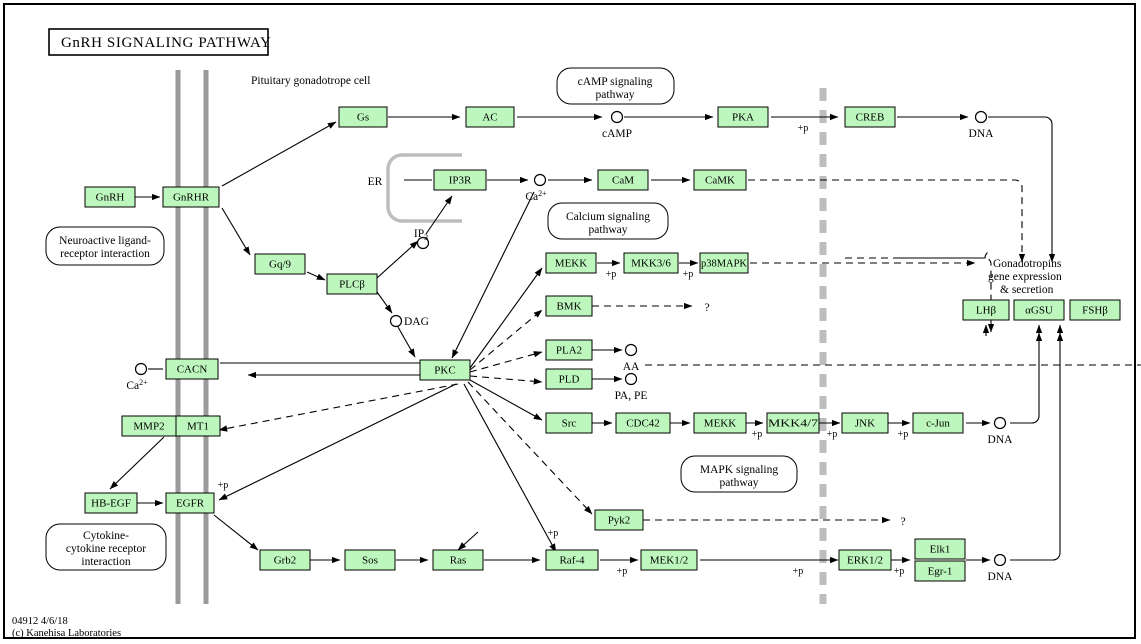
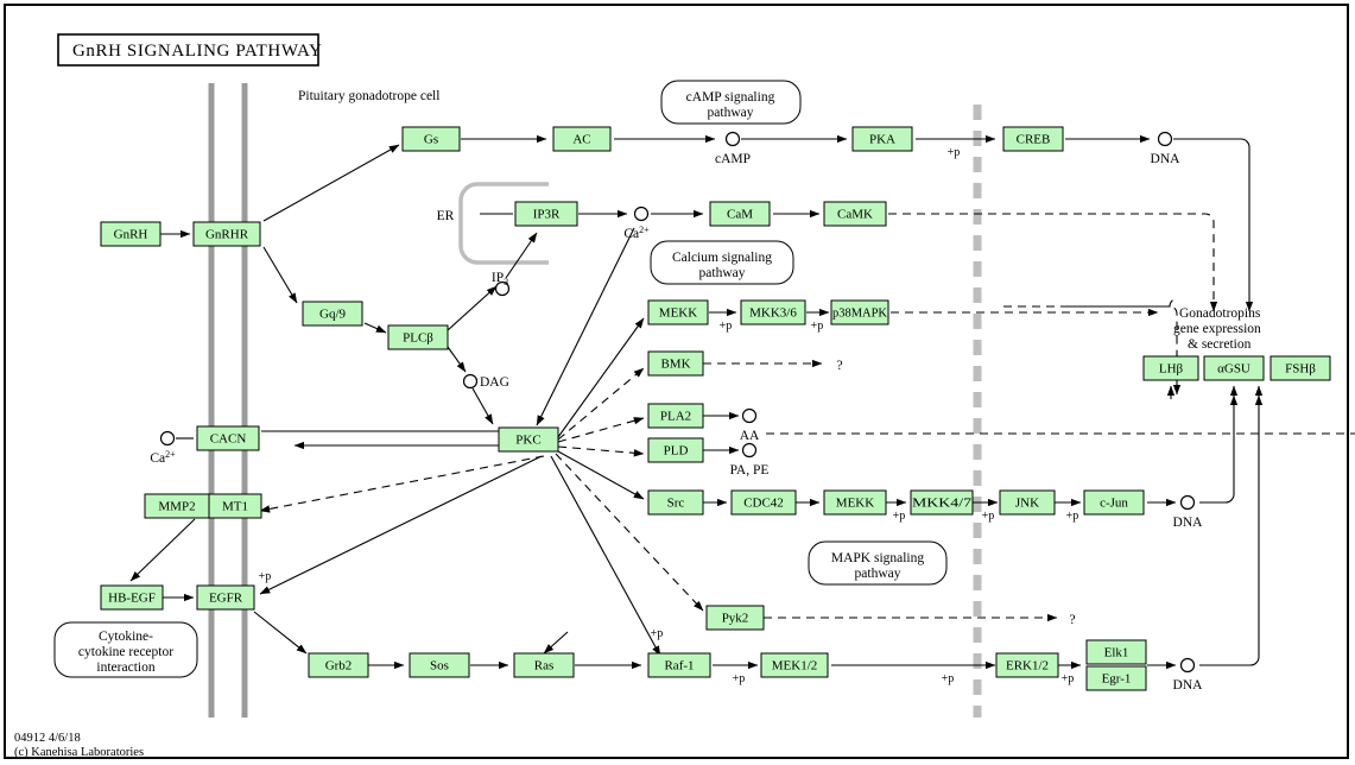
  GnRH
  GnRHR
  Gs
  AC
  PKA
  CREB
  IP3R
  CaM
  CaMK
  Gq/9
  PLCβ
  PKC
  MEKK
  MKK3/6
  p38MAPK
  BMK
  PLA2
  PLD
  Src
  CDC42
  MEKK
  MKK4/7
  JNK
  c-Jun
  CACN
  MMP2
  MT1
  HB-EGF
  EGFR
  Pyk2
  Grb2
  Sos
  Ras
- Raf-4
+ Raf-1
  MEK1/2
  ERK1/2
  Elk1
  Egr-1
  LHβ
  αGSU
  FSHβ
  cAMP signaling
  pathway
  Calcium signaling
  pathway
  MAPK signaling
  pathway
- Neuroactive ligand-
- receptor interaction
  Cytokine-
  cytokine receptor
  interaction
  Pituitary gonadotrope cell
  ER
  cAMP
  Ca2+
  Ca2+
  IP3
  DAG
  AA
  PA, PE
  DNA
  DNA
  DNA
  +p
  +p
  +p
  +p
  +p
  +p
  +p
  +p
  +p
  +p
  +p
  ?
  ?
  Gonadotropins
  gene expression
  & secretion
  GnRH SIGNALING PATHWAY
  04912 4/6/18
  (c) Kanehisa Laboratories
